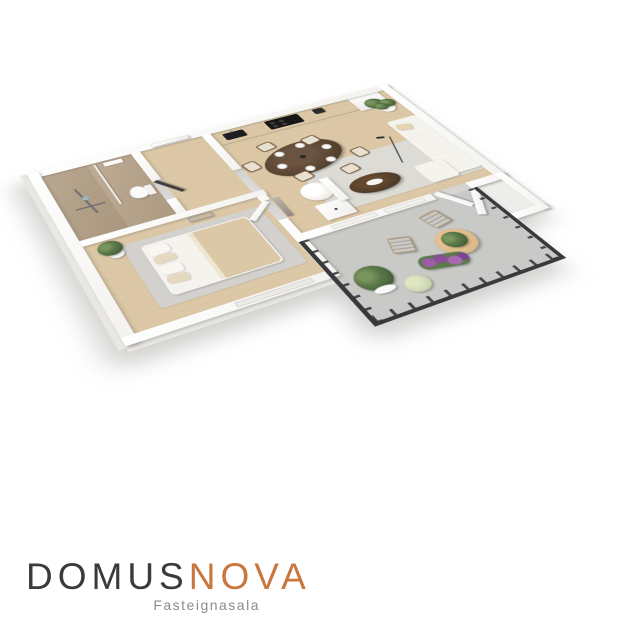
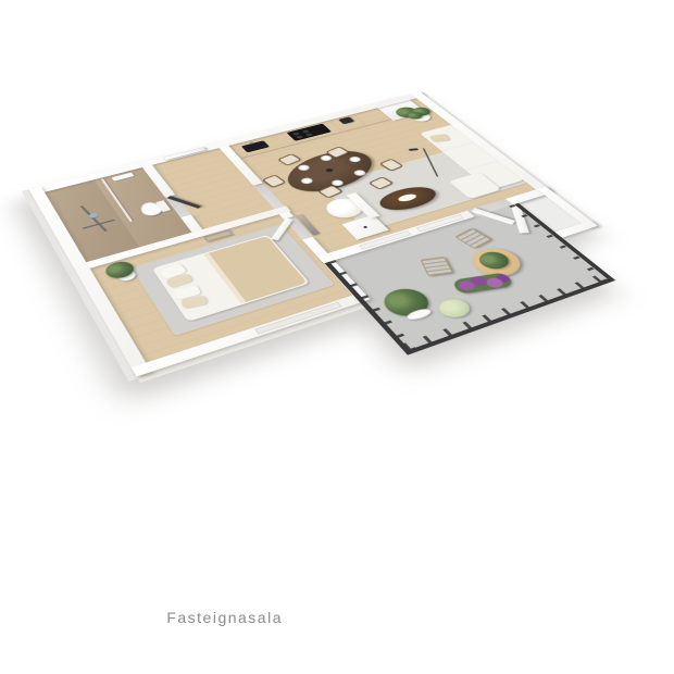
- DOMUSNOVA
  Fasteignasala
